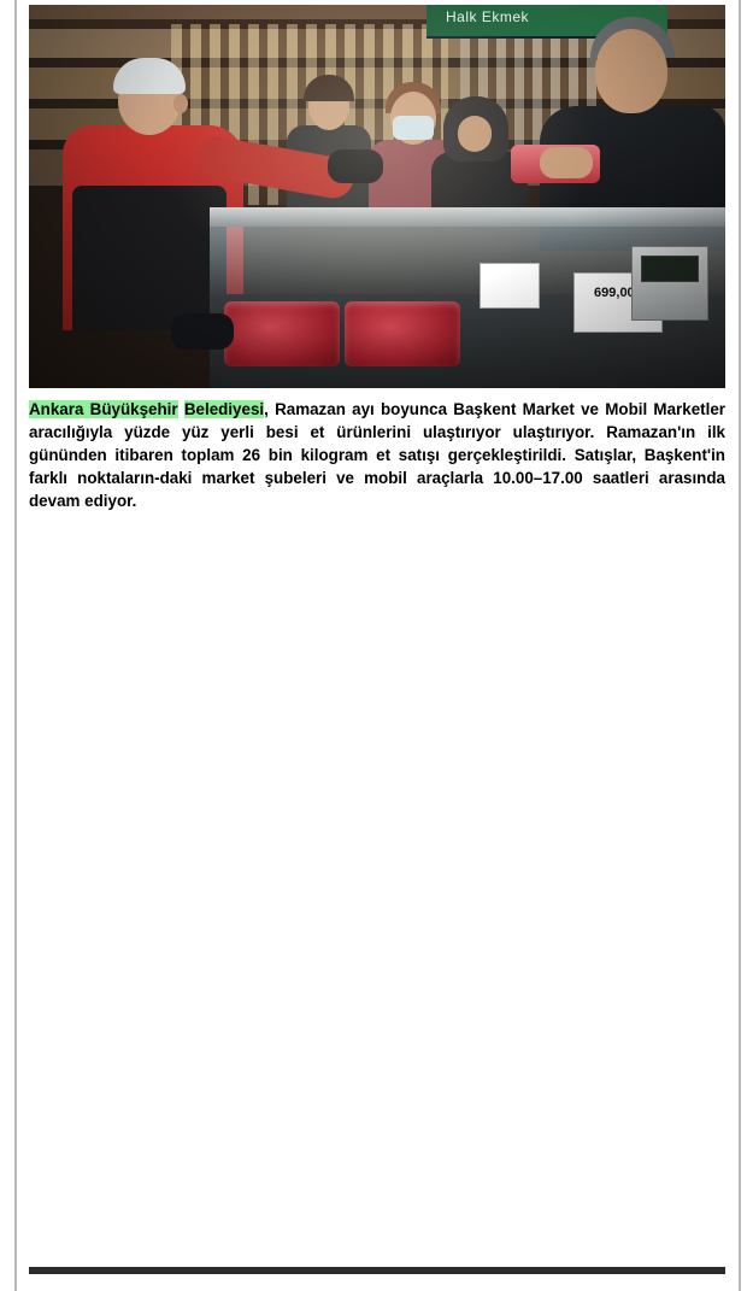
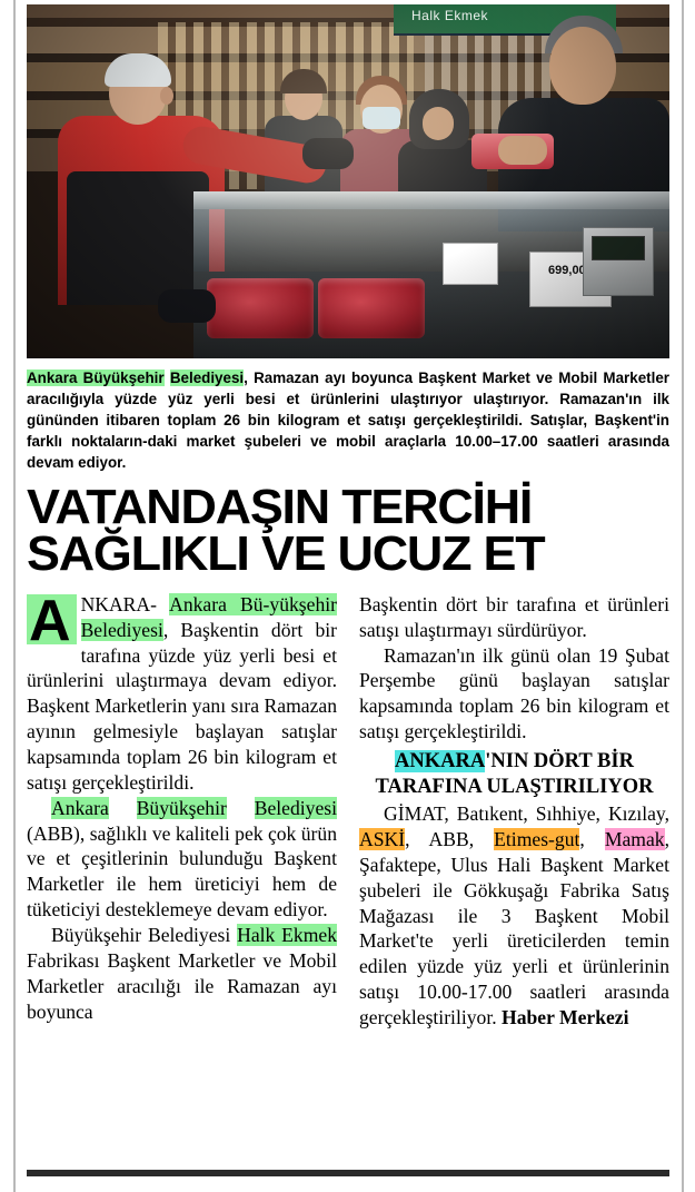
  Ankara Büyükşehir Belediyesi, Ramazan ayı boyunca Başkent Market ve Mobil Marketler aracılığıyla yüzde yüz yerli besi et ürünlerini ulaştırıyor ulaştırıyor. Ramazan'ın ilk gününden itibaren toplam 26 bin kilogram et satışı gerçekleştirildi. Satışlar, Başkent'in farklı noktaların-daki market şubeleri ve mobil araçlarla 10.00–17.00 saatleri arasında devam ediyor.
+ VATANDAŞIN TERCİHİ
+ SAĞLIKLI VE UCUZ ET
+ A
+ NKARA- Ankara Bü-yükşehir Belediyesi, Başkentin dört bir tarafına yüzde yüz yerli besi et ürünlerini ulaştırmaya devam ediyor. Başkent Marketlerin yanı sıra Ramazan ayının gelmesiyle başlayan satışlar kapsamında toplam 26 bin kilogram et satışı gerçekleştirildi.
+ Ankara Büyükşehir Belediyesi (ABB), sağlıklı ve kaliteli pek çok ürün ve et çeşitlerinin bulunduğu Başkent Marketler ile hem üreticiyi hem de tüketiciyi desteklemeye devam ediyor.
+ Büyükşehir Belediyesi Halk Ekmek Fabrikası Başkent Marketler ve Mobil Marketler aracılığı ile Ramazan ayı boyunca
+ Başkentin dört bir tarafına et ürünleri satışı ulaştırmayı sürdürüyor.
+ Ramazan'ın ilk günü olan 19 Şubat Perşembe günü başlayan satışlar kapsamında toplam 26 bin kilogram et satışı gerçekleştirildi.
+ ANKARA'NIN DÖRT BİR TARAFINA ULAŞTIRILIYOR
+ GİMAT, Batıkent, Sıhhiye, Kızılay, ASKİ, ABB, Etimes-gut, Mamak, Şafaktepe, Ulus Hali Başkent Market şubeleri ile Gökkuşağı Fabrika Satış Mağazası ile 3 Başkent Mobil Market'te yerli üreticilerden temin edilen yüzde yüz yerli et ürünlerinin satışı 10.00-17.00 saatleri arasında gerçekleştiriliyor. Haber Merkezi
